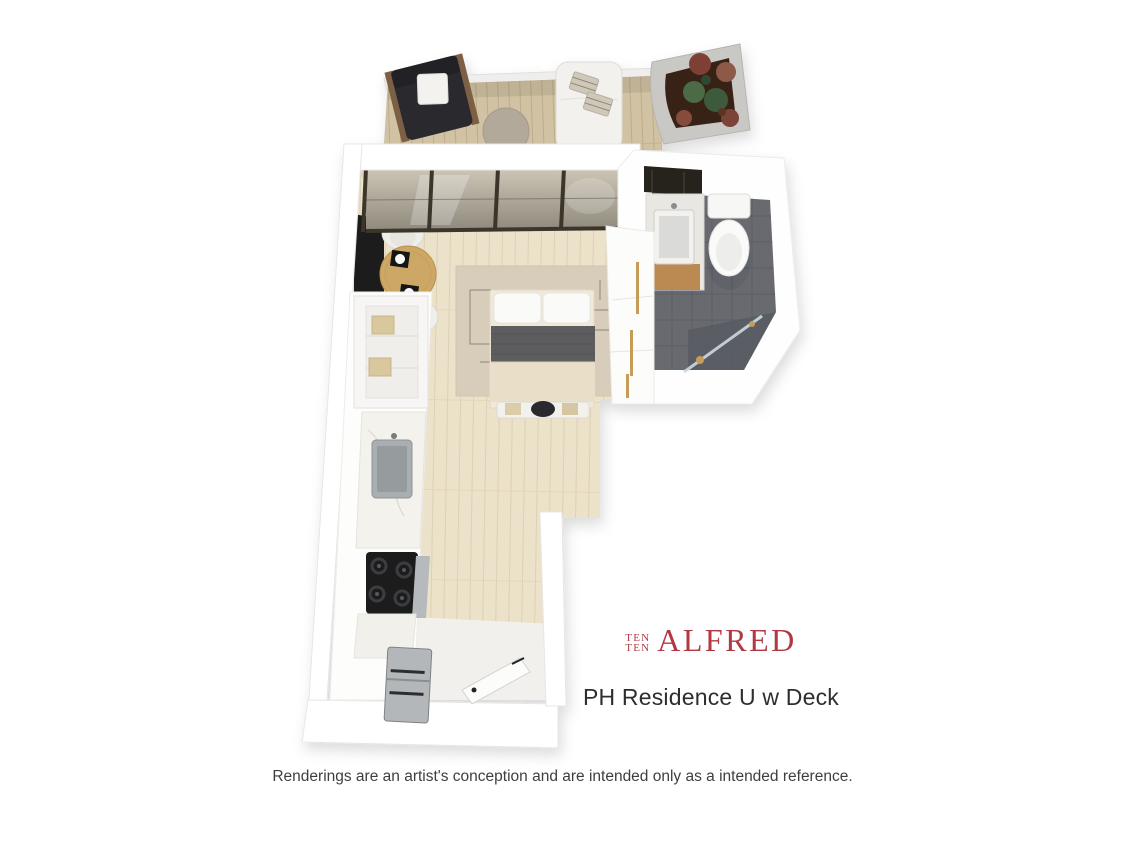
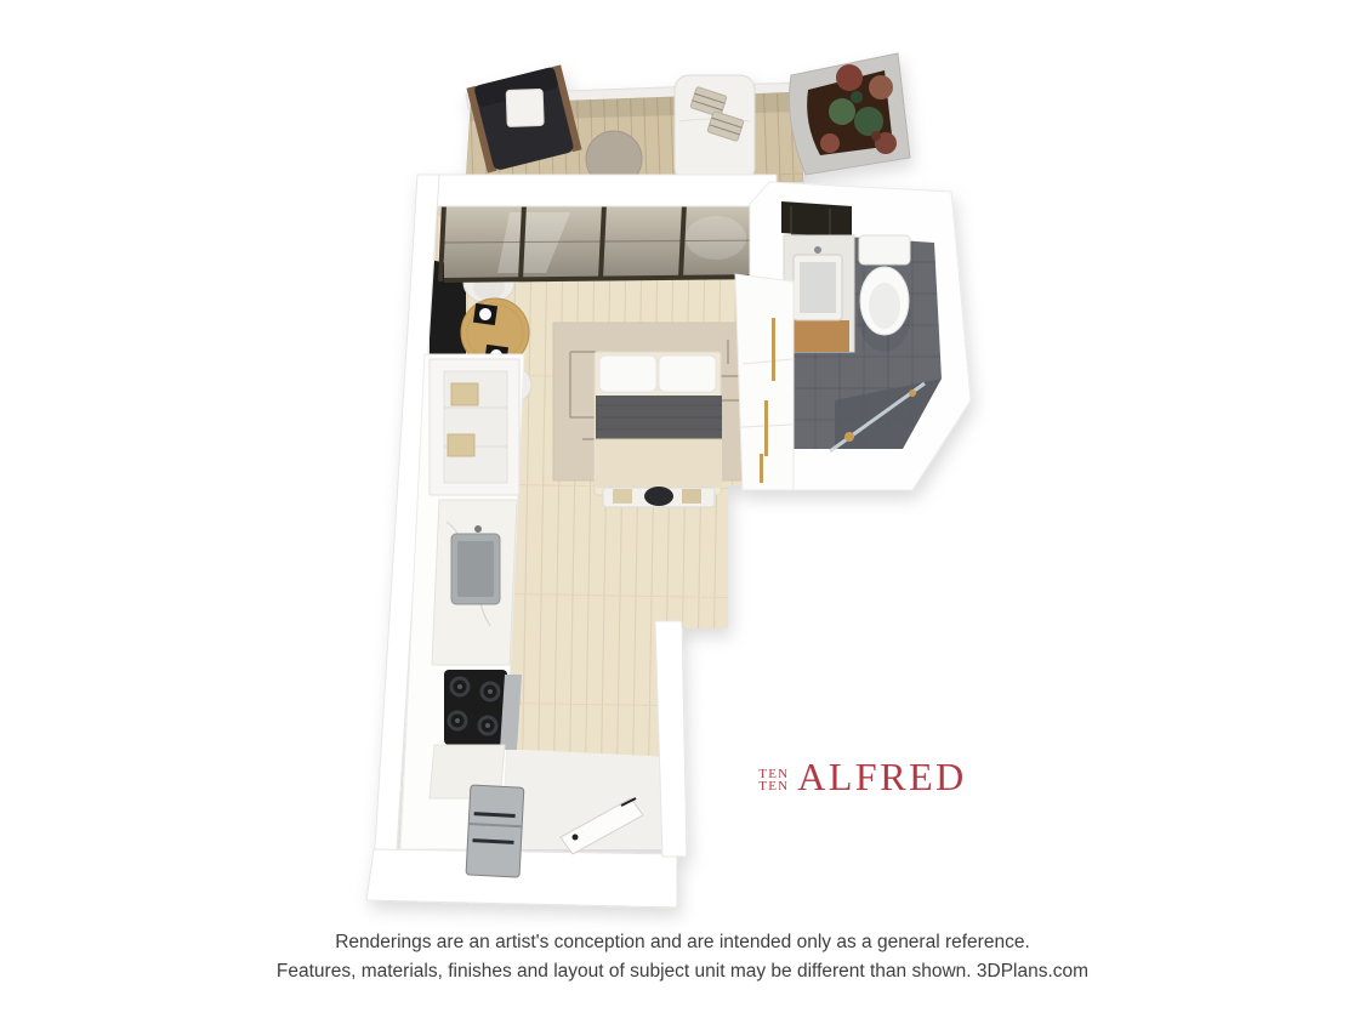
  TEN
  TEN
  ALFRED
- PH Residence U w Deck
- Renderings are an artist's conception and are intended only as a intended reference.
+ Renderings are an artist's conception and are intended only as a general reference.
+ Features, materials, finishes and layout of subject unit may be different than shown. 3DPlans.com
